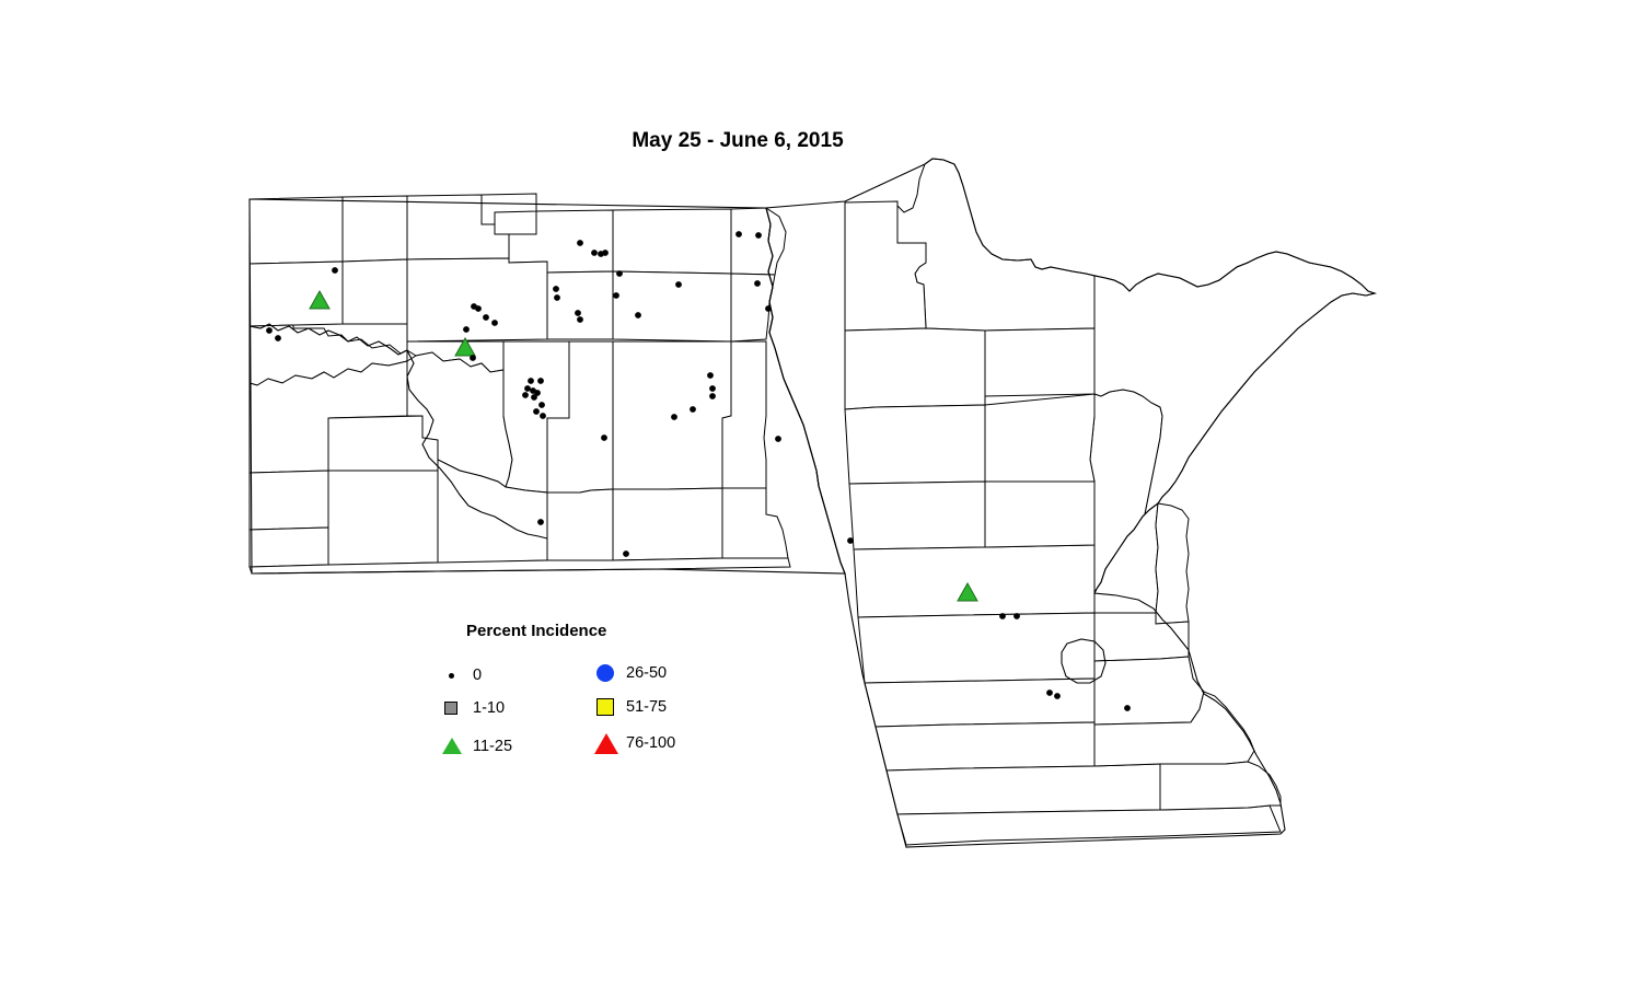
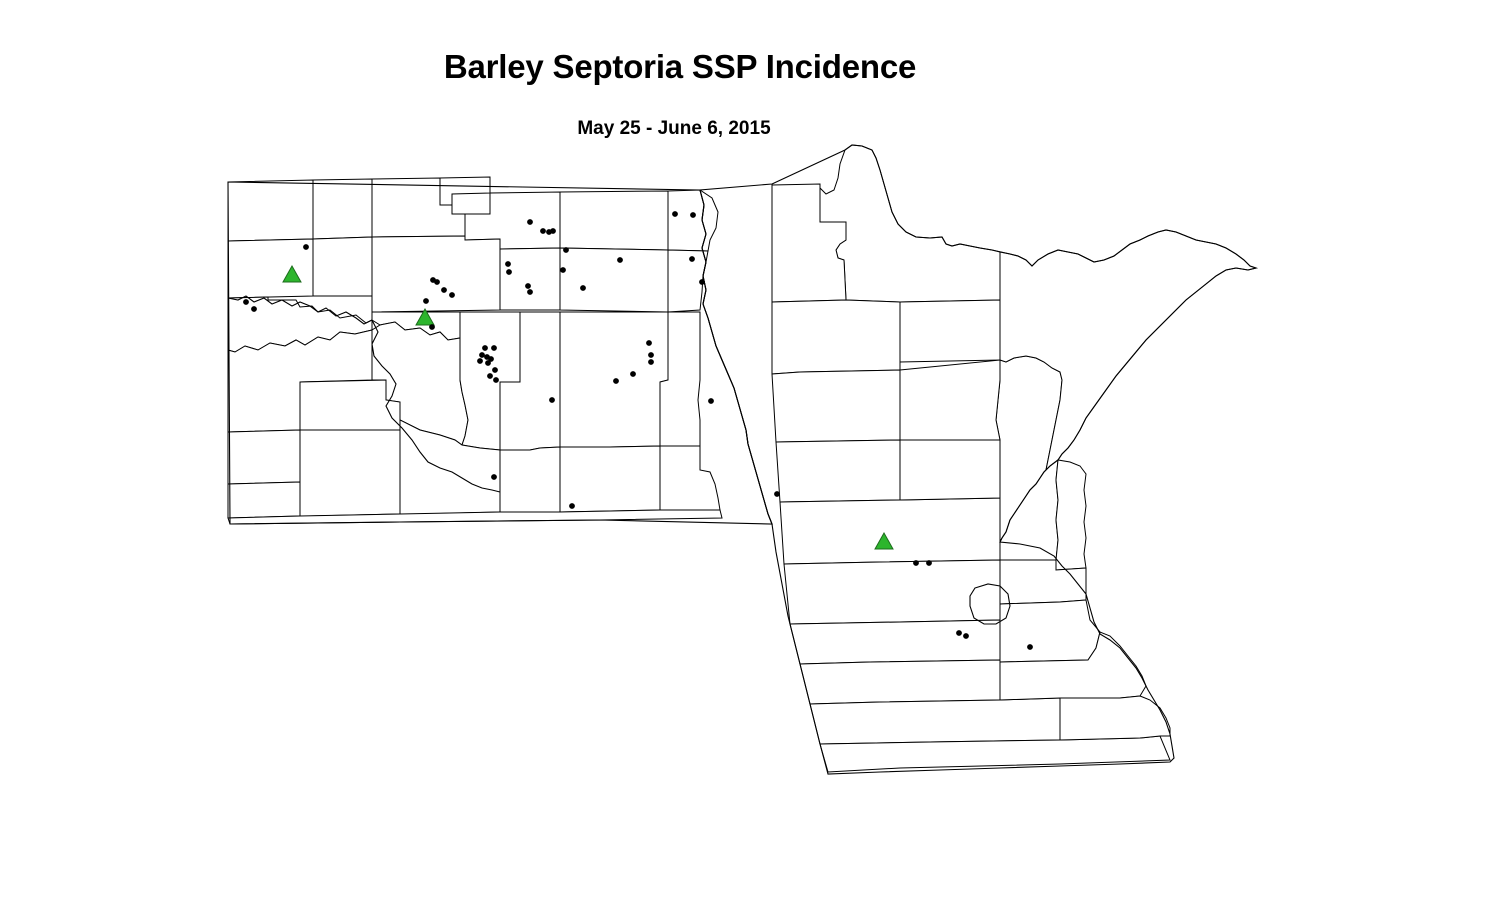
+ Barley Septoria SSP Incidence
  May 25 - June 6, 2015
- Percent Incidence
- 0
- 1-10
- 11-25
- 26-50
- 51-75
- 76-100
